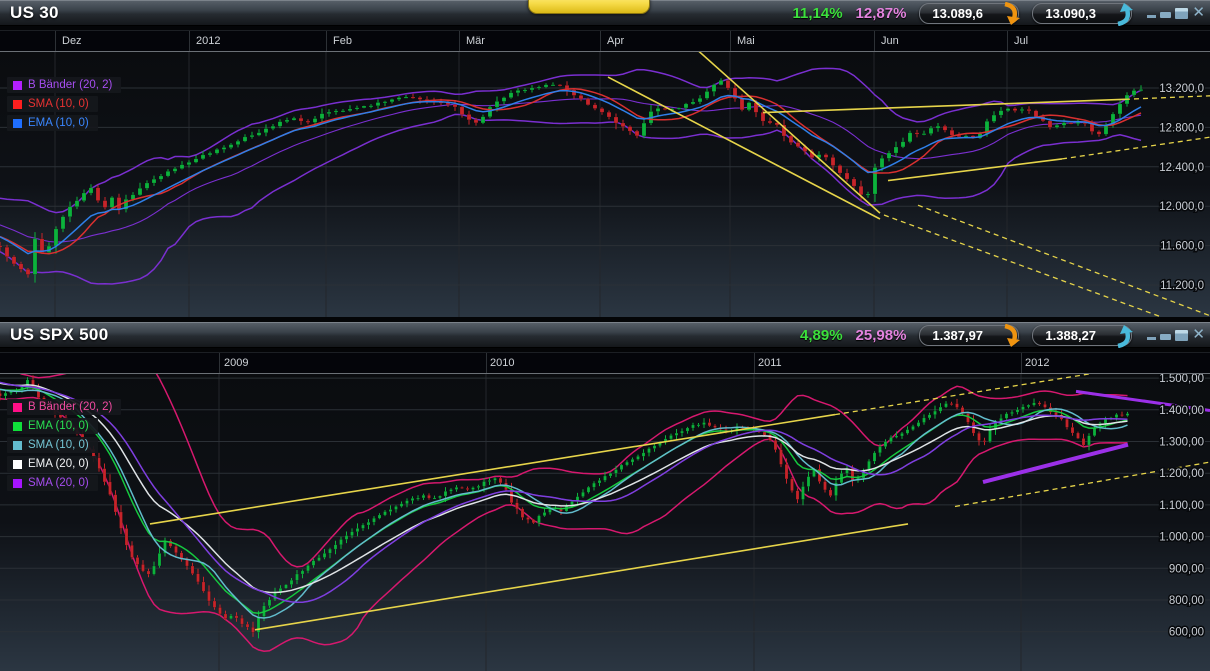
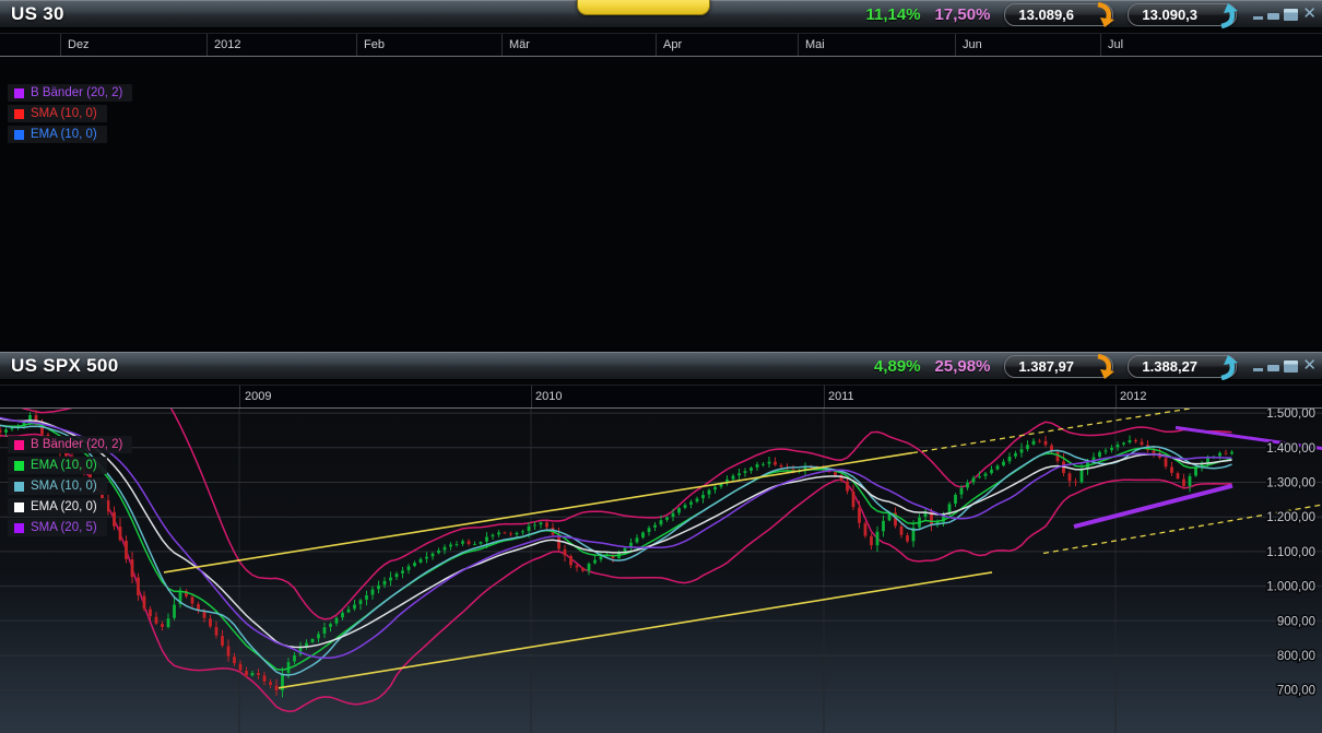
  US 30
  11,14%
- 12,87%
+ 17,50%
  13.089,6
  13.090,3
  ✕
  Dez
  2012
  Feb
  Mär
  Apr
  Mai
  Jun
  Jul
- 13.200,0
- 12.800,0
- 12.400,0
- 12.000,0
- 11.600,0
- 11.200,0
  B Bänder (20, 2)
  SMA (10, 0)
  EMA (10, 0)
  US SPX 500
  4,89%
  25,98%
  1.387,97
  1.388,27
  ✕
  2009
  2010
  2011
  2012
  1.500,00
  1.400,00
  1.300,00
  1.200,00
  1.100,00
  1.000,00
  900,00
  800,00
- 600,00
+ 700,00
  B Bänder (20, 2)
  EMA (10, 0)
  SMA (10, 0)
  EMA (20, 0)
- SMA (20, 0)
+ SMA (20, 5)
